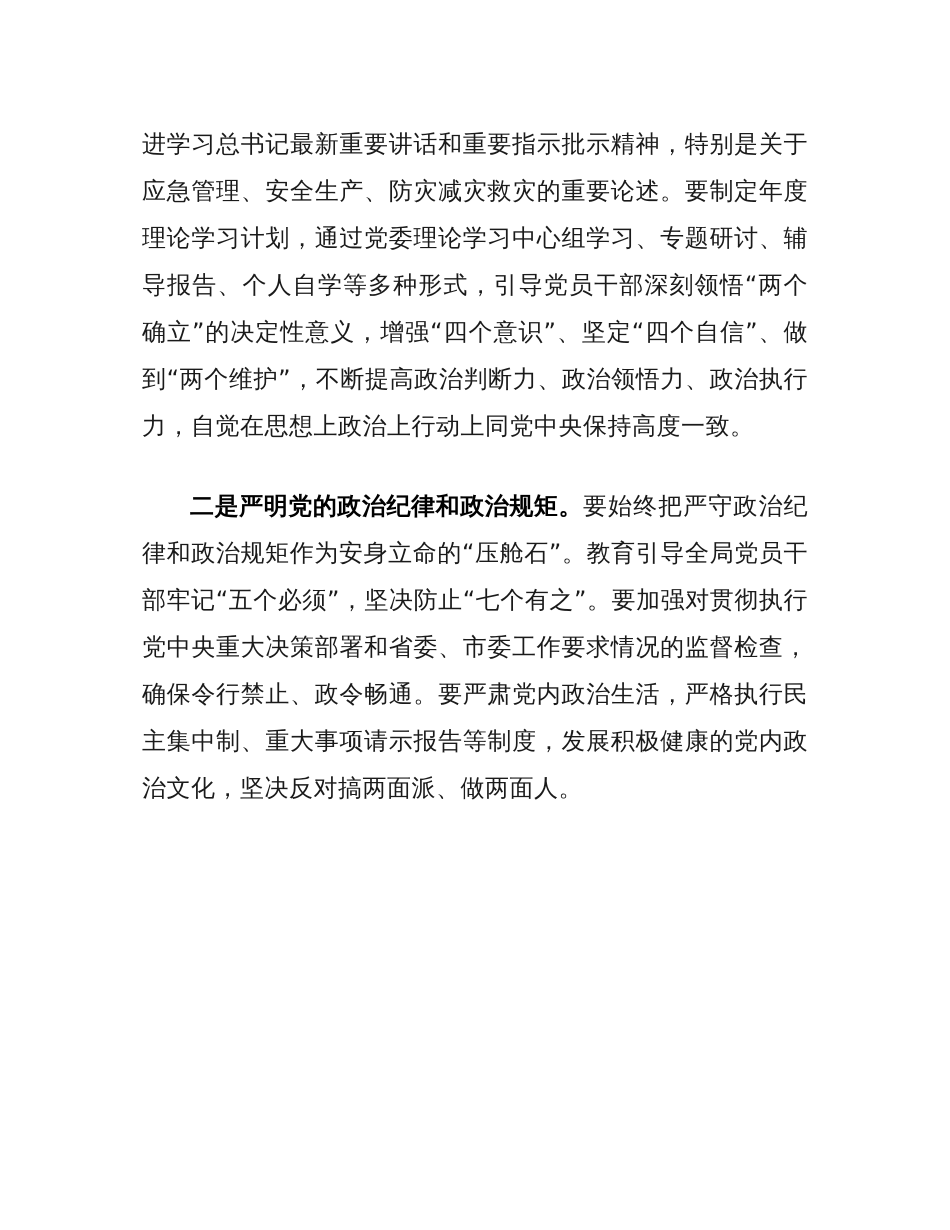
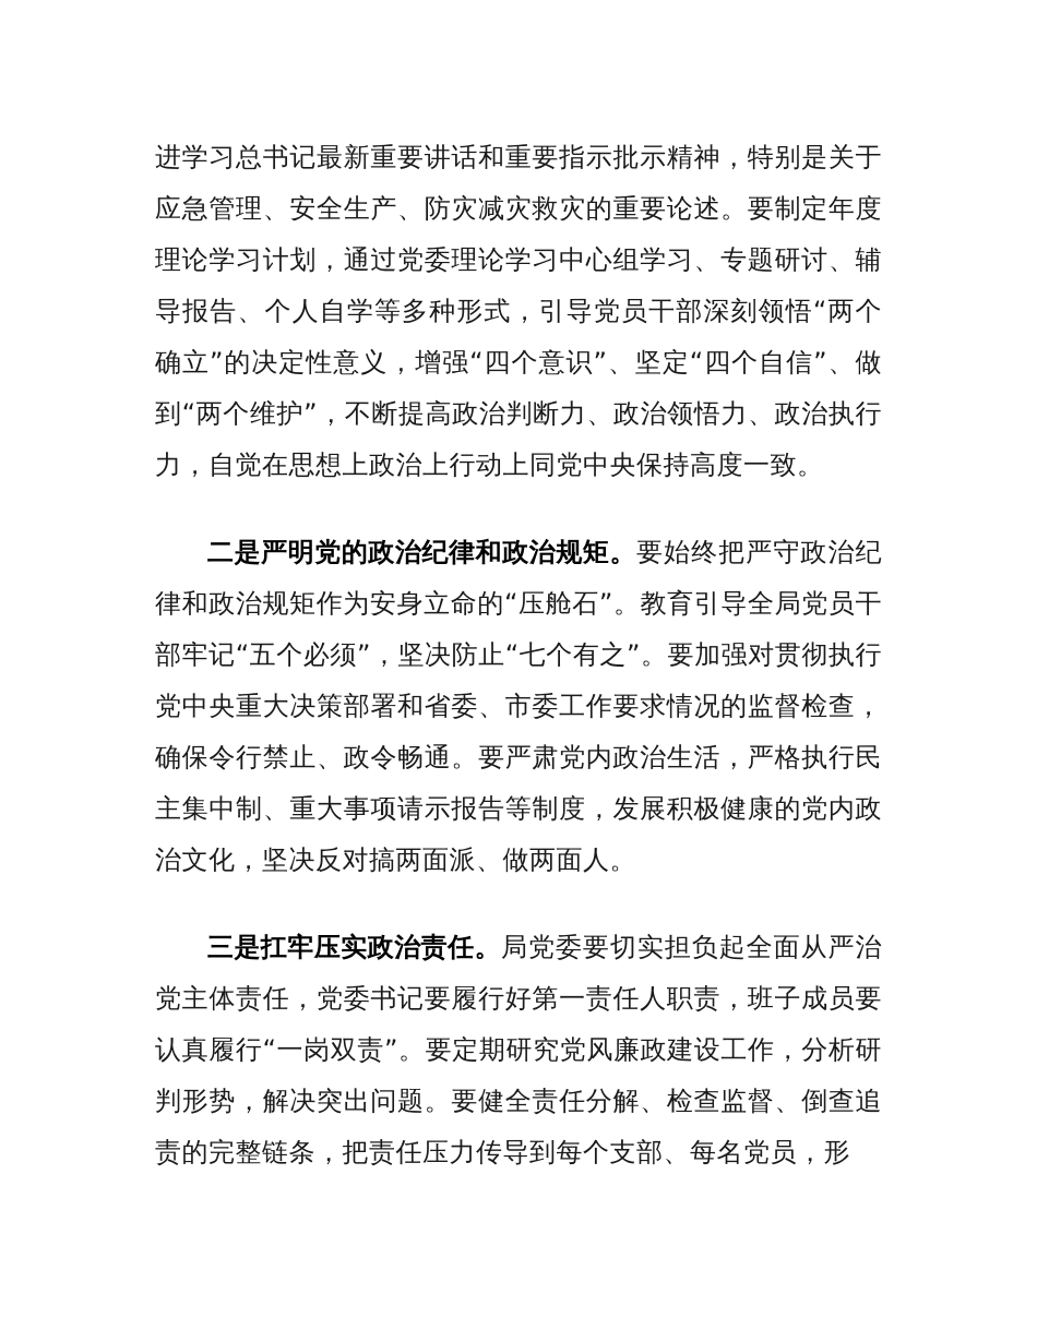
  进学习总书记最新重要讲话和重要指示批示精神，特别是关于应急管理、安全生产、防灾减灾救灾的重要论述。要制定年度理论学习计划，通过党委理论学习中心组学习、专题研讨、辅导报告、个人自学等多种形式，引导党员干部深刻领悟“两个确立”的决定性意义，增强“四个意识”、坚定“四个自信”、做到“两个维护”，不断提高政治判断力、政治领悟力、政治执行力，自觉在思想上政治上行动上同党中央保持高度一致。
  二是严明党的政治纪律和政治规矩。要始终把严守政治纪律和政治规矩作为安身立命的“压舱石”。教育引导全局党员干部牢记“五个必须”，坚决防止“七个有之”。要加强对贯彻执行党中央重大决策部署和省委、市委工作要求情况的监督检查，确保令行禁止、政令畅通。要严肃党内政治生活，严格执行民主集中制、重大事项请示报告等制度，发展积极健康的党内政治文化，坚决反对搞两面派、做两面人。
+ 三是扛牢压实政治责任。局党委要切实担负起全面从严治党主体责任，党委书记要履行好第一责任人职责，班子成员要认真履行“一岗双责”。要定期研究党风廉政建设工作，分析研判形势，解决突出问题。要健全责任分解、检查监督、倒查追责的完整链条，把责任压力传导到每个支部、每名党员，形
